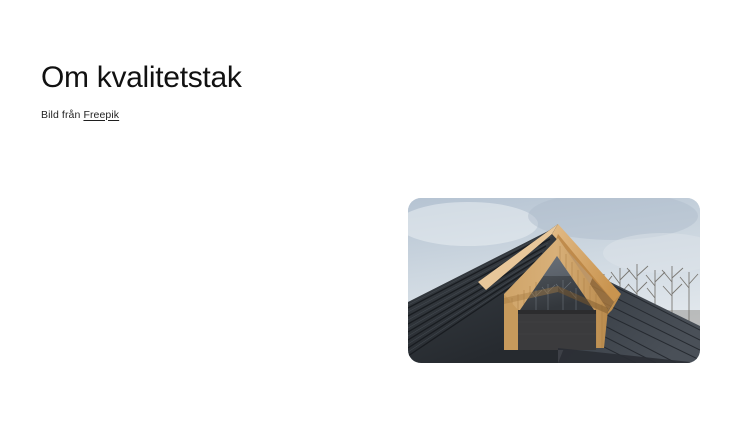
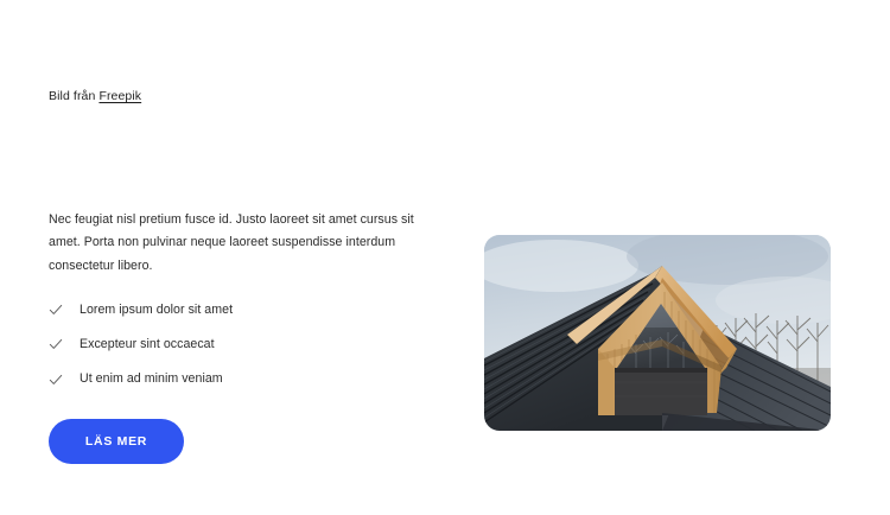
- Om kvalitetstak
  Bild från Freepik
+ Nec feugiat nisl pretium fusce id. Justo laoreet sit amet cursus sit amet. Porta non pulvinar neque laoreet suspendisse interdum consectetur libero.
+ Lorem ipsum dolor sit amet
+ Excepteur sint occaecat
+ Ut enim ad minim veniam
+ LÄS MER
